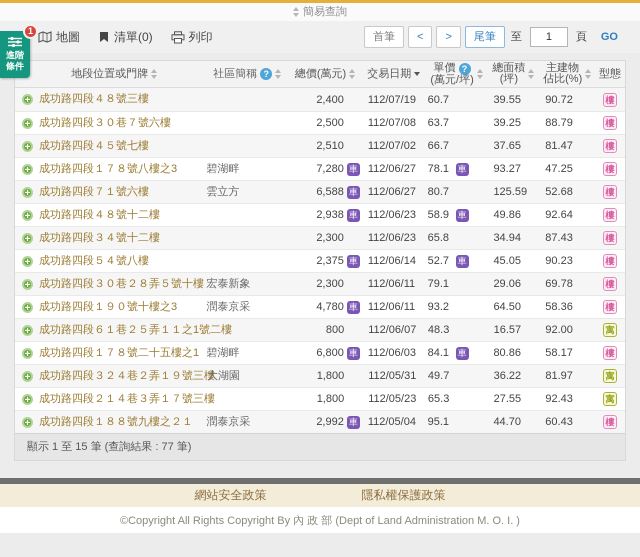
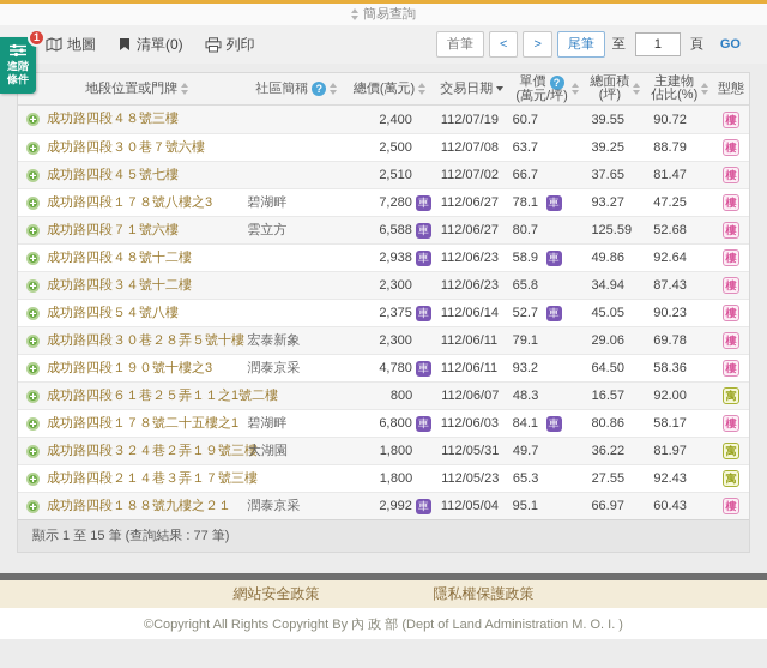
  1
  進階
  條件
  簡易查詢
  地圖
  清單(0)
  列印
  首筆
  <
  >
  尾筆
  至
  1
  頁
  GO
  地段位置或門牌
  社區簡稱
  ?
  總價(萬元)
  交易日期
  單價
  ?
  (萬元/坪)
  總面積
  (坪)
  主建物
  佔比(%)
  型態
  +
  成功路四段４８號三樓
  2,400
  112/07/19
  60.7
  39.55
  90.72
  樓
  +
  成功路四段３０巷７號六樓
  2,500
  112/07/08
  63.7
  39.25
  88.79
  樓
  +
  成功路四段４５號七樓
  2,510
  112/07/02
  66.7
  37.65
  81.47
  樓
  +
  成功路四段１７８號八樓之3
  碧湖畔
  7,280
  車
  112/06/27
  78.1
  車
  93.27
  47.25
  樓
  +
  成功路四段７１號六樓
  雲立方
  6,588
  車
  112/06/27
  80.7
  125.59
  52.68
  樓
  +
  成功路四段４８號十二樓
  2,938
  車
  112/06/23
  58.9
  車
  49.86
  92.64
  樓
  +
  成功路四段３４號十二樓
  2,300
  112/06/23
  65.8
  34.94
  87.43
  樓
  +
  成功路四段５４號八樓
  2,375
  車
  112/06/14
  52.7
  車
  45.05
  90.23
  樓
  +
  成功路四段３０巷２８弄５號十樓
  宏泰新象
  2,300
  112/06/11
  79.1
  29.06
  69.78
  樓
  +
  成功路四段１９０號十樓之3
  潤泰京采
  4,780
  車
  112/06/11
  93.2
  64.50
  58.36
  樓
  +
  成功路四段６１巷２５弄１１之1號二樓
  800
  112/06/07
  48.3
  16.57
  92.00
  寓
  +
  成功路四段１７８號二十五樓之1
  碧湖畔
  6,800
  車
  112/06/03
  84.1
  車
  80.86
  58.17
  樓
  +
  成功路四段３２４巷２弄１９號三樓
  大湖園
  1,800
  112/05/31
  49.7
  36.22
  81.97
  寓
  +
  成功路四段２１４巷３弄１７號三樓
  1,800
  112/05/23
  65.3
  27.55
  92.43
  寓
  +
  成功路四段１８８號九樓之２１
  潤泰京采
  2,992
  車
  112/05/04
  95.1
- 44.70
+ 66.97
  60.43
  樓
  顯示 1 至 15 筆 (查詢結果 : 77 筆)
  網站安全政策
  隱私權保護政策
  ©Copyright All Rights Copyright By 內 政 部 (Dept of Land Administration M. O. I. )
